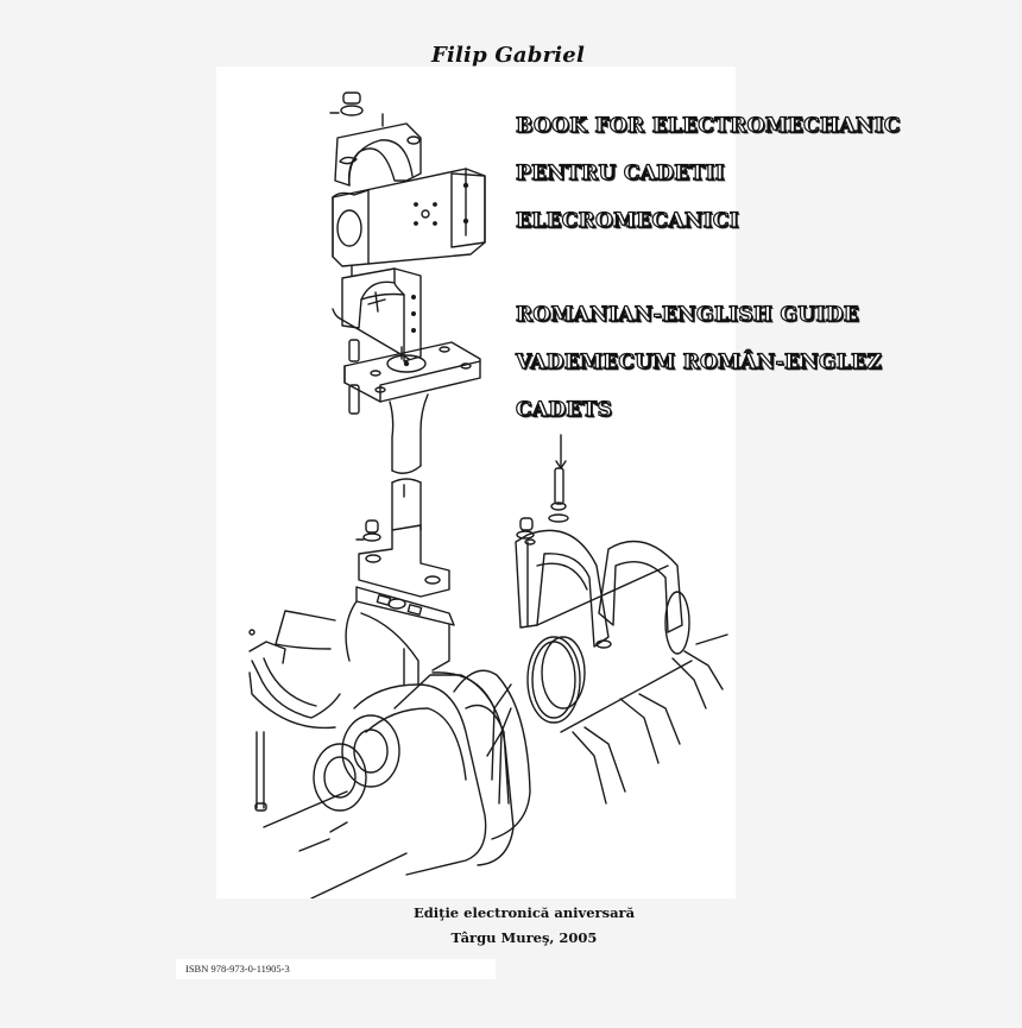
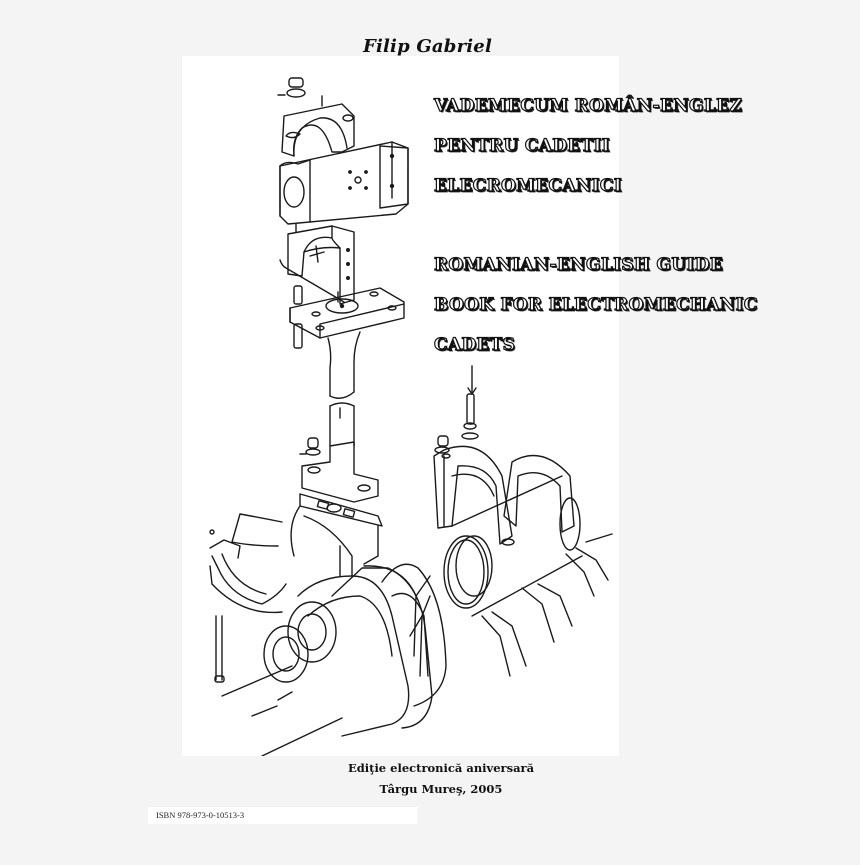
  Filip Gabriel
- BOOK FOR ELECTROMECHANIC
+ VADEMECUM ROMÂN-ENGLEZ
  PENTRU CADETII
  ELECROMECANICI
  ROMANIAN-ENGLISH GUIDE
- VADEMECUM ROMÂN-ENGLEZ
+ BOOK FOR ELECTROMECHANIC
  CADETS
  Ediţie electronică aniversară
  Târgu Mureş, 2005
- ISBN 978-973-0-11905-3
+ ISBN 978-973-0-10513-3
